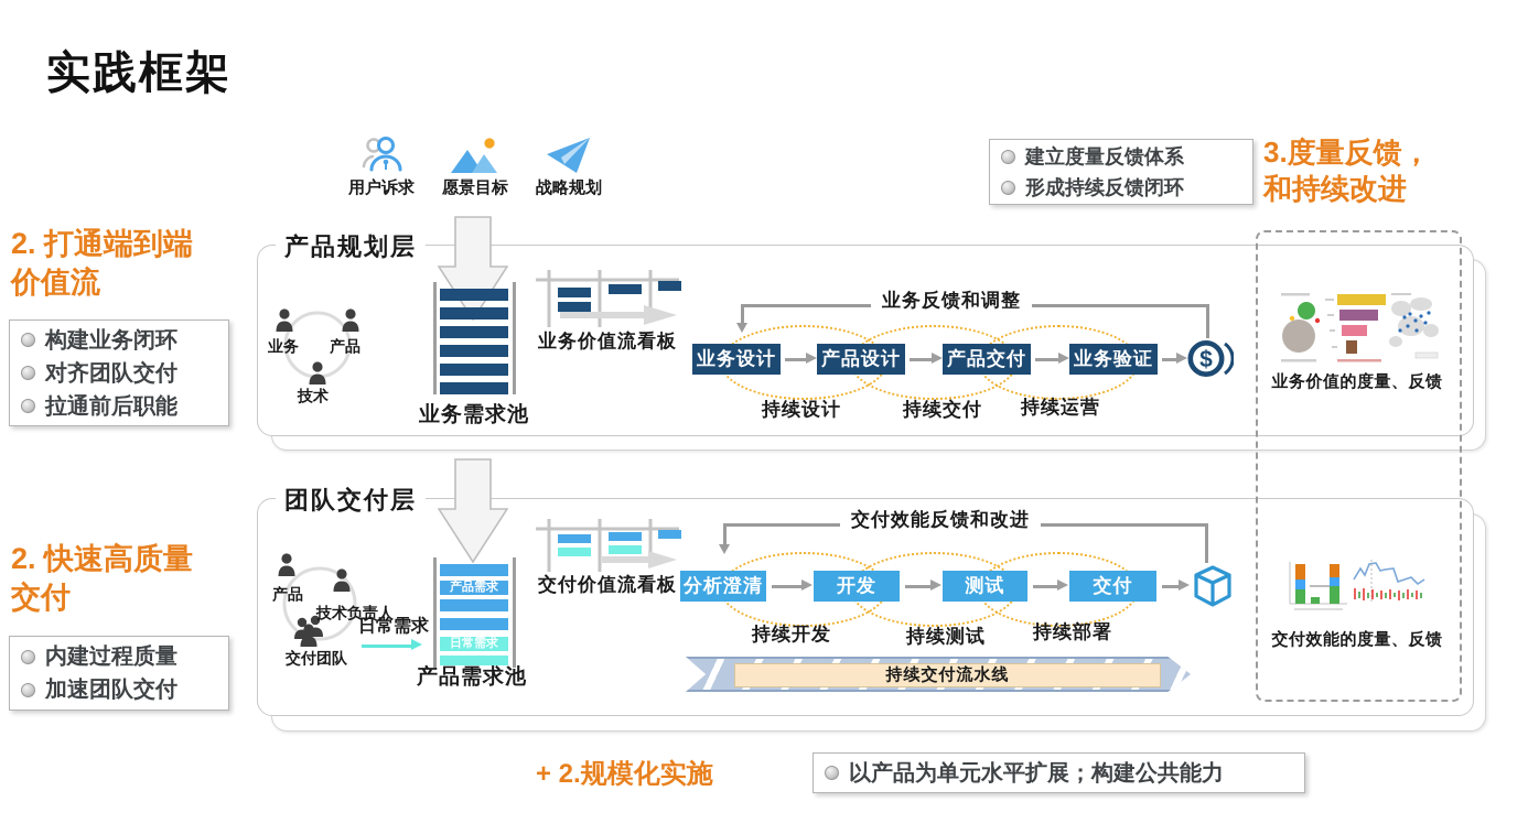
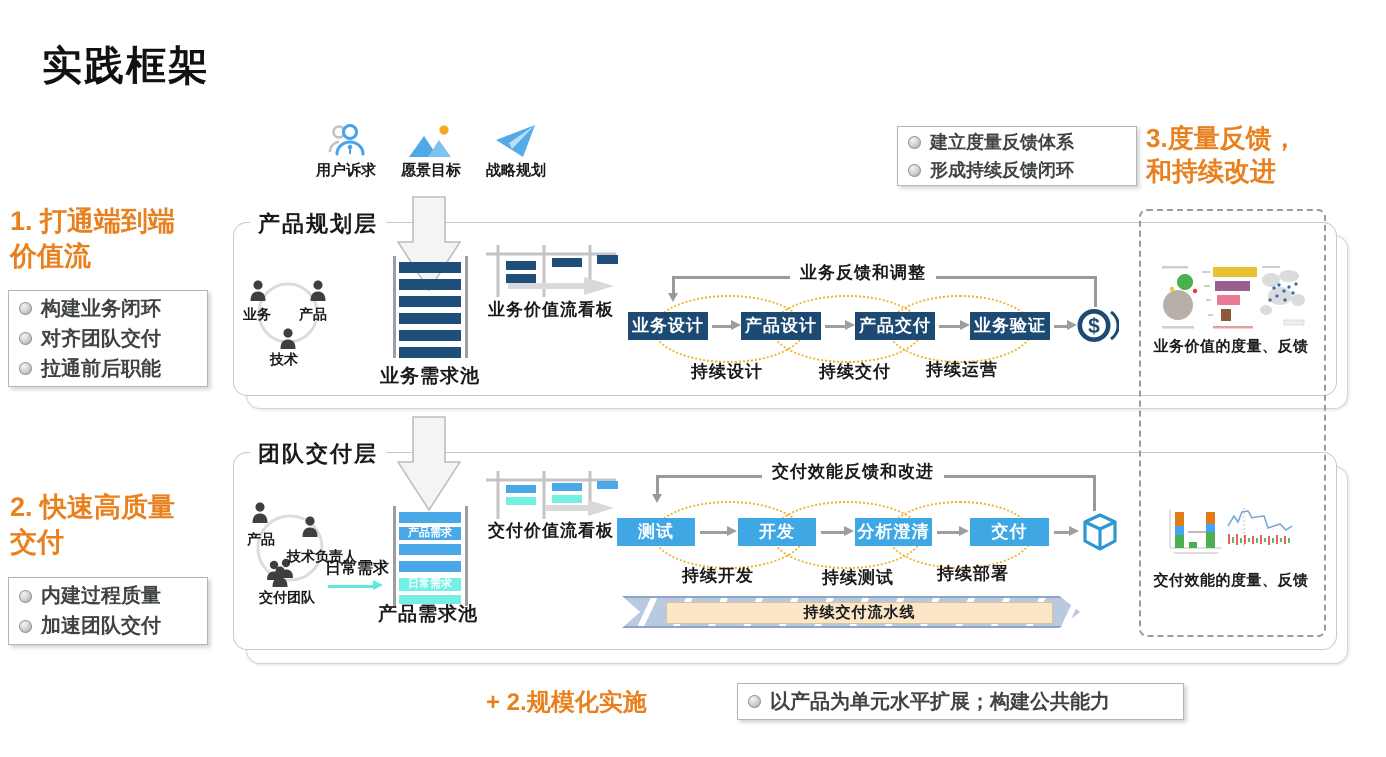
  实践框架
  用户诉求
  愿景目标
  战略规划
  建立度量反馈体系
  形成持续反馈闭环
  3.度量反馈，
  和持续改进
- 2. 打通端到端
+ 1. 打通端到端
  价值流
  构建业务闭环
  对齐团队交付
  拉通前后职能
  2. 快速高质量
  交付
  内建过程质量
  加速团队交付
  产品规划层
  团队交付层
  业务
  产品
  技术
  业务需求池
  业务价值流看板
  业务反馈和调整
  业务设计
  产品设计
  产品交付
  业务验证
  $
  持续设计
  持续交付
  持续运营
  产品
  技术负责人
  交付团队
  日常需求
  产品需求
  日常需求
  产品需求池
  交付价值流看板
  交付效能反馈和改进
- 分析澄清
+ 测试
  开发
- 测试
+ 分析澄清
  交付
  持续开发
  持续测试
  持续部署
  持续交付流水线
  业务价值的度量、反馈
  交付效能的度量、反馈
  + 2.规模化实施
  以产品为单元水平扩展；构建公共能力
